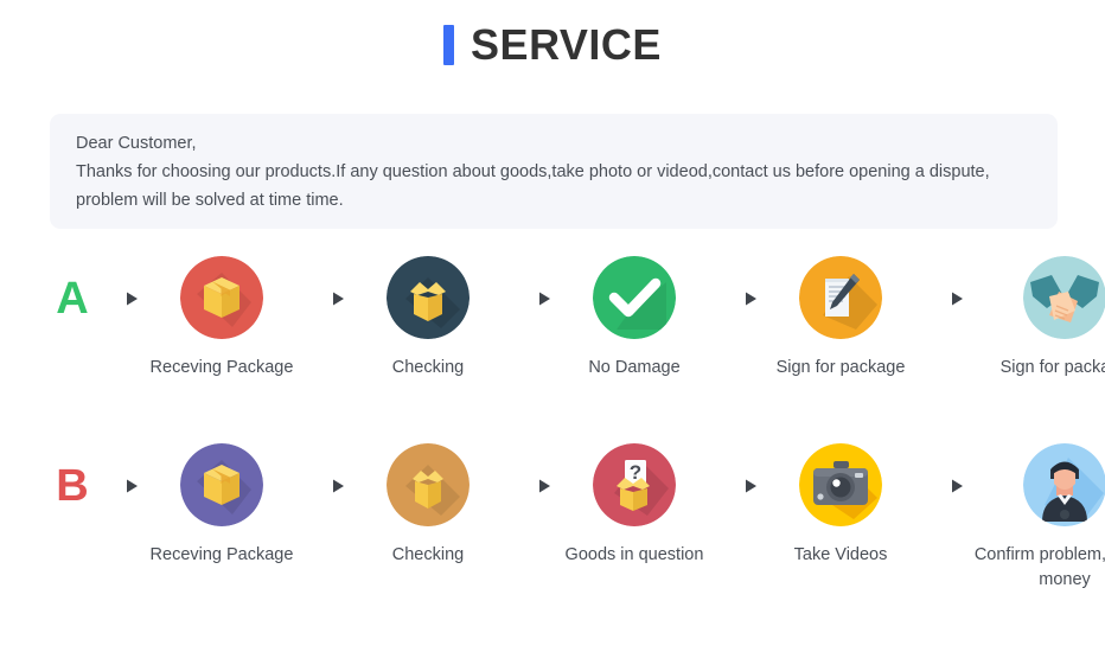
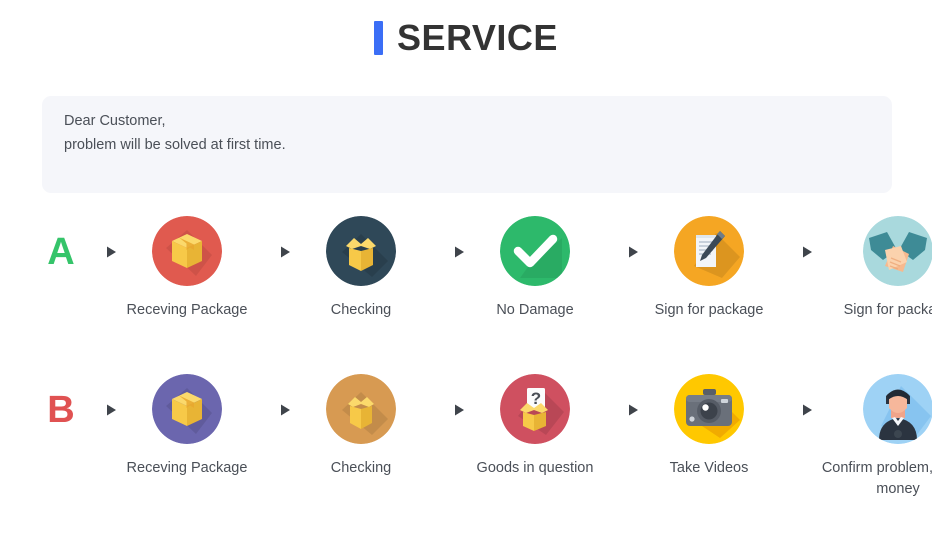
  SERVICE
  Dear Customer,
- Thanks for choosing our products.If any question about goods,take photo or videod,contact us before opening a dispute,
- problem will be solved at time time.
+ problem will be solved at first time.
  A
  Receving Package
  Checking
  No Damage
  Sign for package
  Sign for pack
  B
  Receving Package
  Checking
  ?
  Goods in question
  Take Videos
  Confirm problem, money
